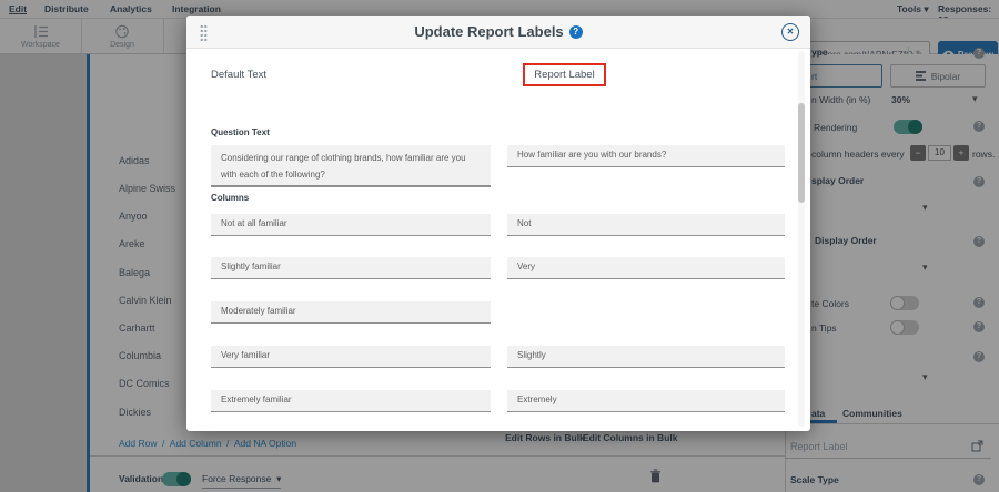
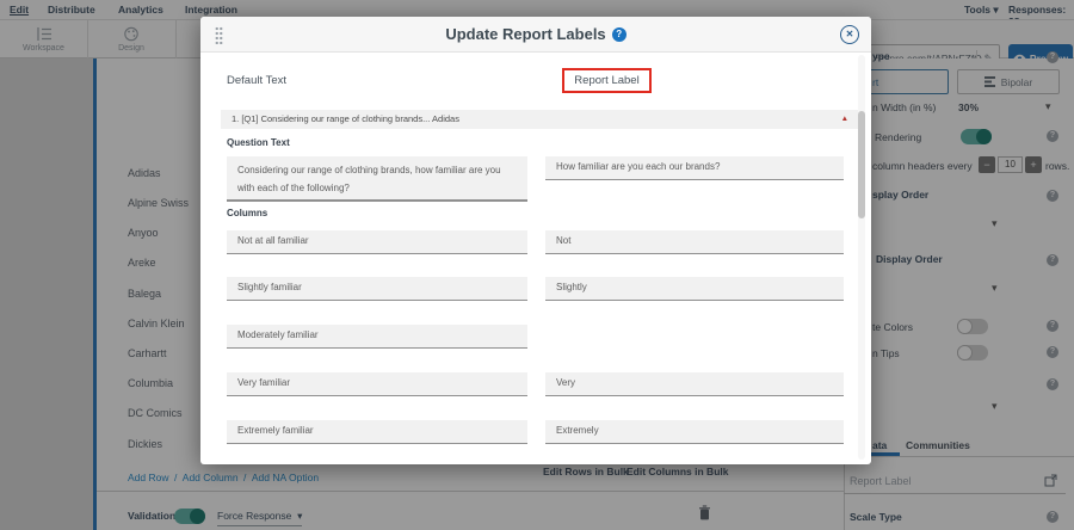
  Edit
  Distribute
  Analytics
  Integration
  Tools ▾
  Responses:
  Adidas
  Alpine Swiss
  Anyoo
  Areke
  Balega
  Calvin Klein
  Carhartt
  Columbia
  DC Comics
  Dickies
  Add Row / Add Column / Add NA Option
  Edit Rows in Bulk
  Edit Columns in Bulk
  Validation
  Force Response ▾
  ype
  rt
  Bipolar
  n Width (in %)
  30%
  ▾
  Rendering
  column headers every
  −
  10
  +
  rows.
  splay Order
  ▾
  Display Order
  ▾
  te Colors
  n Tips
  ▾
  ata
  Communities
  Report Label
  Scale Type
  Update Report Labels
  ?
  ✕
  Default Text
  Report Label
+ 1. [Q1] Considering our range of clothing brands... Adidas
  Question Text
  Considering our range of clothing brands, how familiar are you with each of the following?
- How familiar are you with our brands?
+ How familiar are you each our brands?
  Columns
  Not at all familiar
  Not
  Slightly familiar
- Very
+ Slightly
  Moderately familiar
  Very familiar
- Slightly
+ Very
  Extremely familiar
  Extremely
